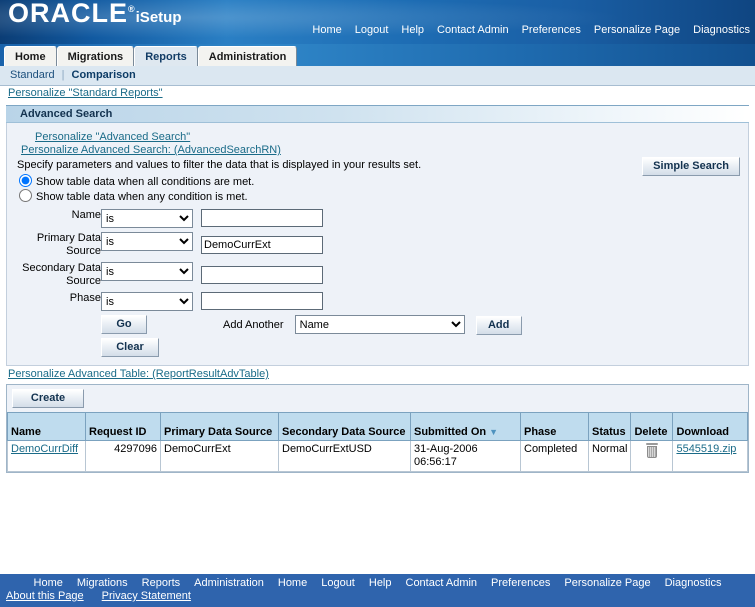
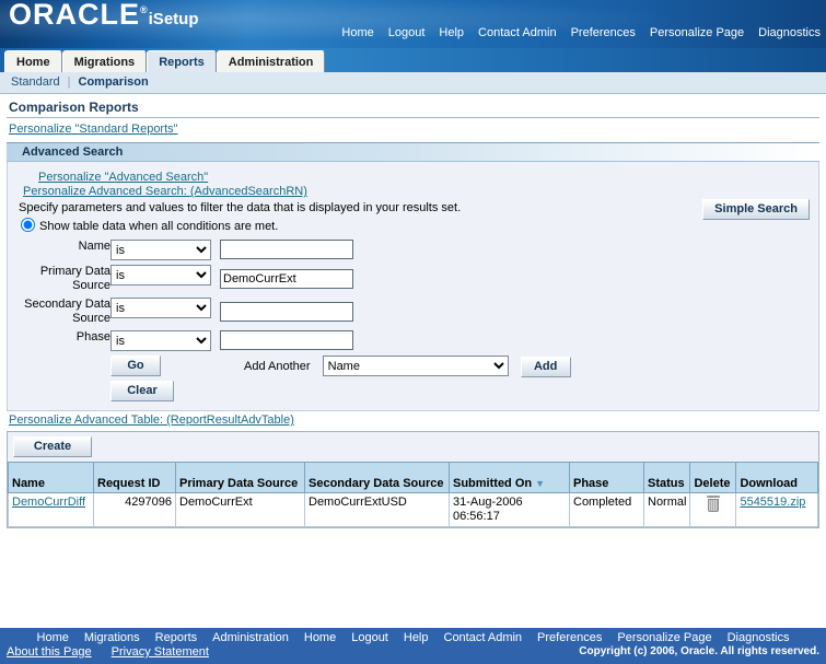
  ORACLE®iSetup
  Home Logout Help Contact Admin Preferences Personalize Page Diagnostics
  Home Migrations Reports Administration
  Standard | Comparison
+ Comparison Reports
  Personalize "Standard Reports"
  Advanced Search
  Simple Search
  Personalize "Advanced Search"
  Personalize Advanced Search: (AdvancedSearchRN)
  Specify parameters and values to filter the data that is displayed in your results set.
  Show table data when all conditions are met.
- Show table data when any condition is met.
  Name	is
  Primary Data Source	is	DemoCurrExt
  Secondary Data Source	is
  Phase	is
  	Go Clear	Add Another Name Add
  Personalize Advanced Table: (ReportResultAdvTable)
  Create
  Name	Request ID	Primary Data Source	Secondary Data Source	Submitted On ▼	Phase	Status	Delete	Download
  DemoCurrDiff	4297096	DemoCurrExt	DemoCurrExtUSD	31-Aug-2006 06:56:17	Completed	Normal		5545519.zip
  Home Migrations Reports Administration Home Logout Help Contact Admin Preferences Personalize Page Diagnostics
  About this Page Privacy Statement
+ Copyright (c) 2006, Oracle. All rights reserved.
